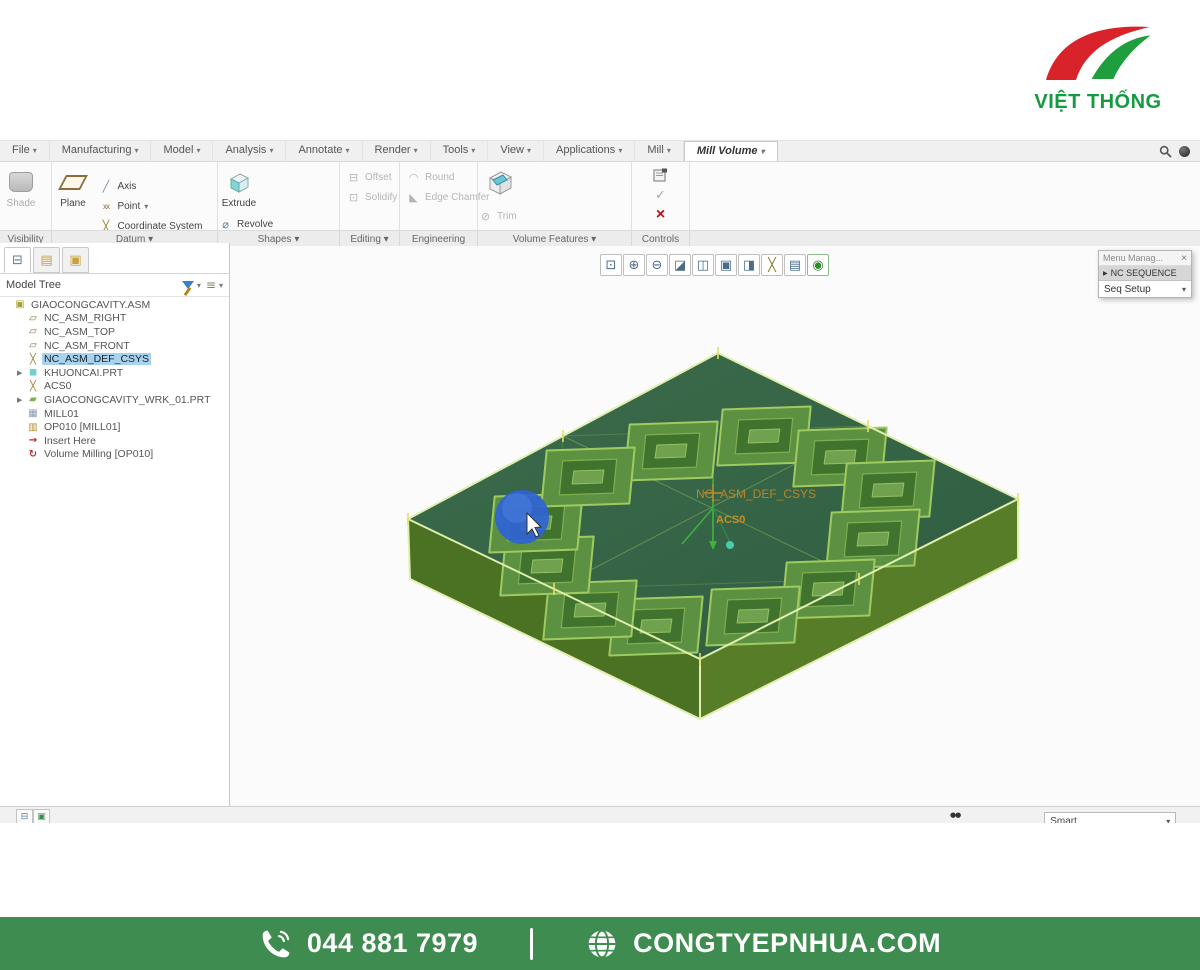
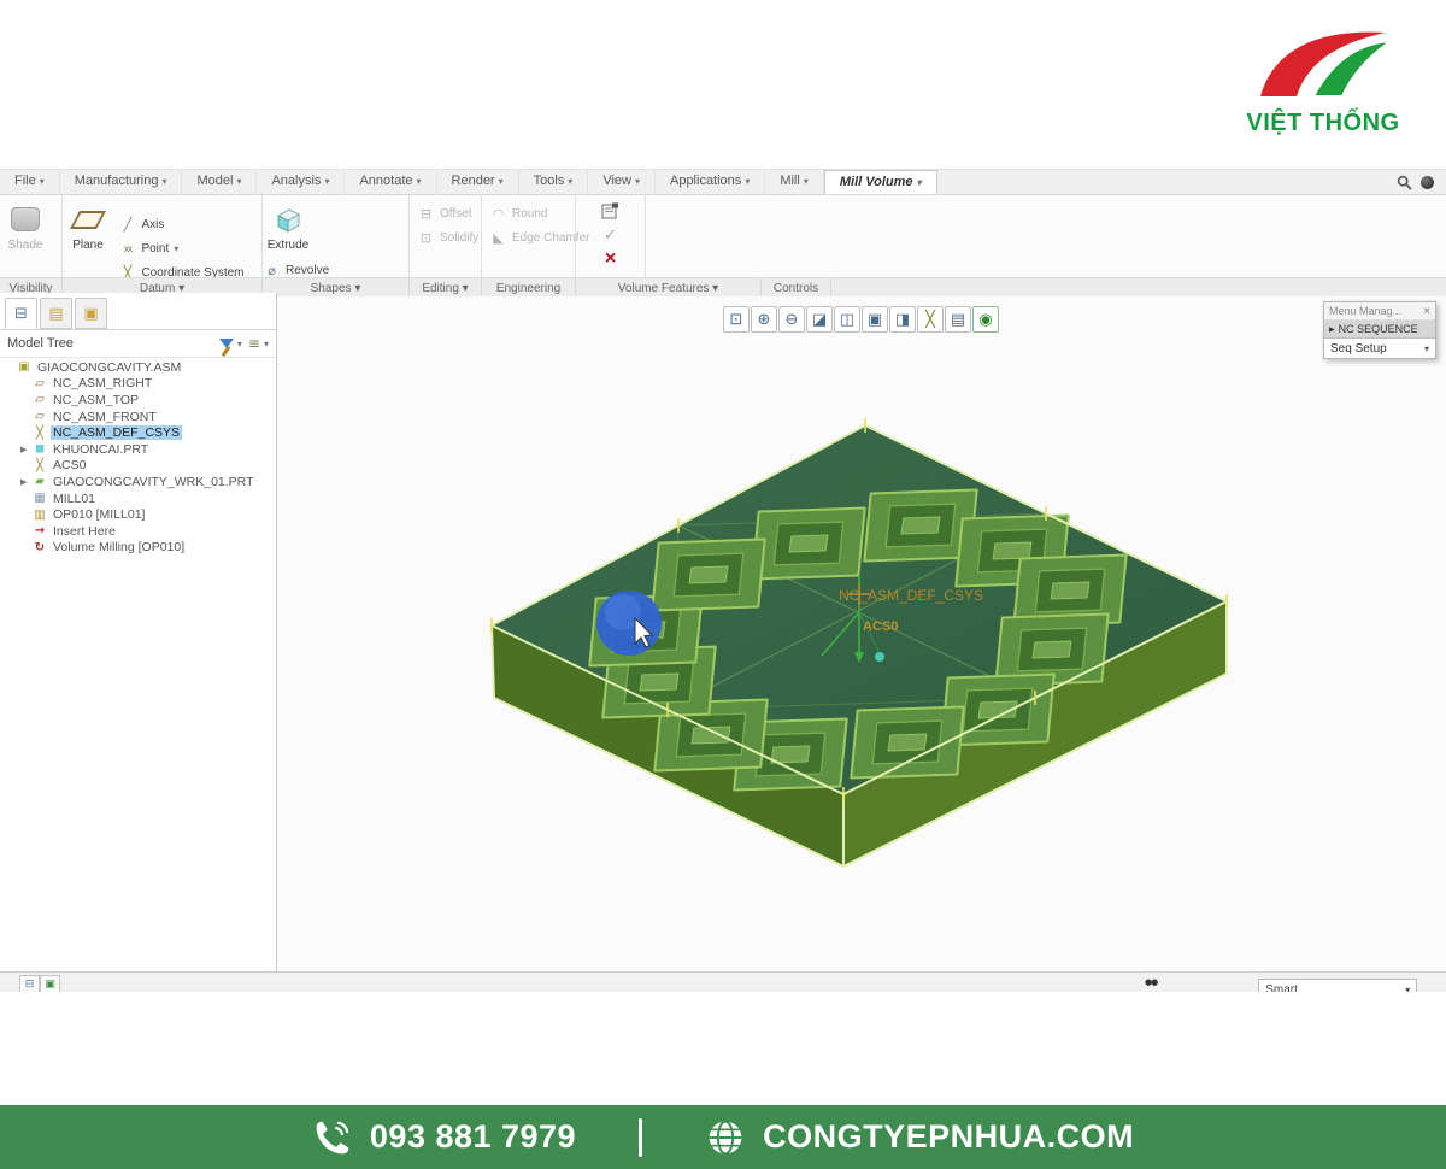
  VIỆT THỐNG
  File
  Manufacturing
  Model
  Analysis
  Annotate
  Render
  Tools
  View
  Applications
  Mill
  Mill Volume
  Shade
  Plane
  ╱
  Axis
  xx
  Point
  ╳
  Coordinate System
  Extrude
  ⌀
  Revolve
  ⊟
  Offset
  ⊡
  Solidify
  ◠
  Round
  ◣
  Edge Chamfer
- ⊘
- Trim
  ✓
  ×
  Visibility
  Datum ▾
  Shapes ▾
  Editing ▾
  Engineering
  Volume Features ▾
  Controls
  ⊟
  ▤
  ▣
  Model Tree
  ≡
  GIAOCONGCAVITY.ASM
  NC_ASM_RIGHT
  NC_ASM_TOP
  NC_ASM_FRONT
  NC_ASM_DEF_CSYS
  ▶
  KHUONCAI.PRT
  ACS0
  ▶
  GIAOCONGCAVITY_WRK_01.PRT
  MILL01
  OP010 [MILL01]
  Insert Here
  Volume Milling [OP010]
  Menu Manag...
  ×
  NC SEQUENCE
  Seq Setup
  ▾
  NC_ASM_DEF_CSYS
  ACS0
  ⊟
  ▣
  ●●
  Smart
  ▾
- 044 881 7979
+ 093 881 7979
  CONGTYEPNHUA.COM
